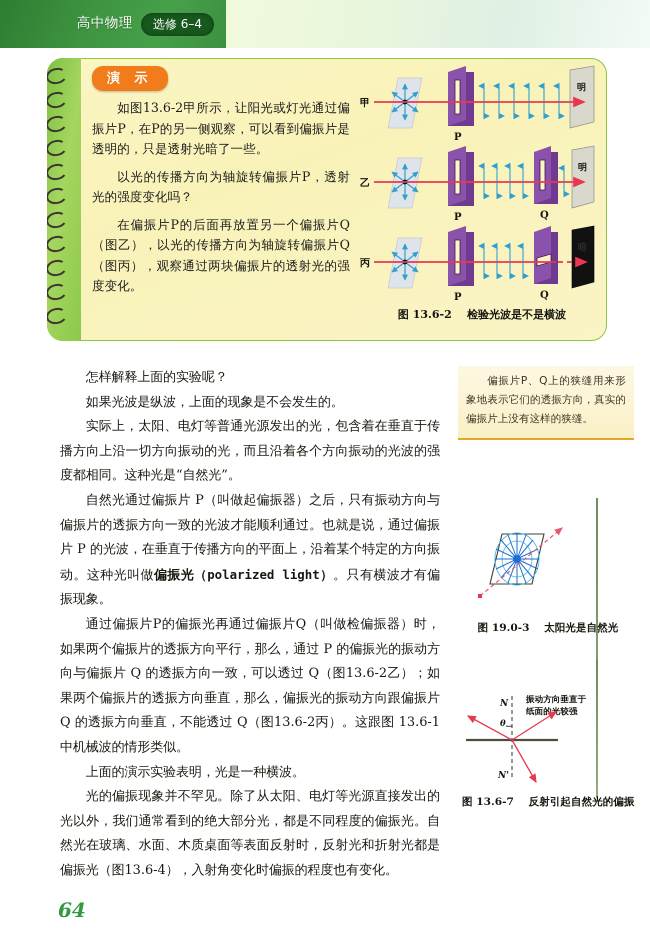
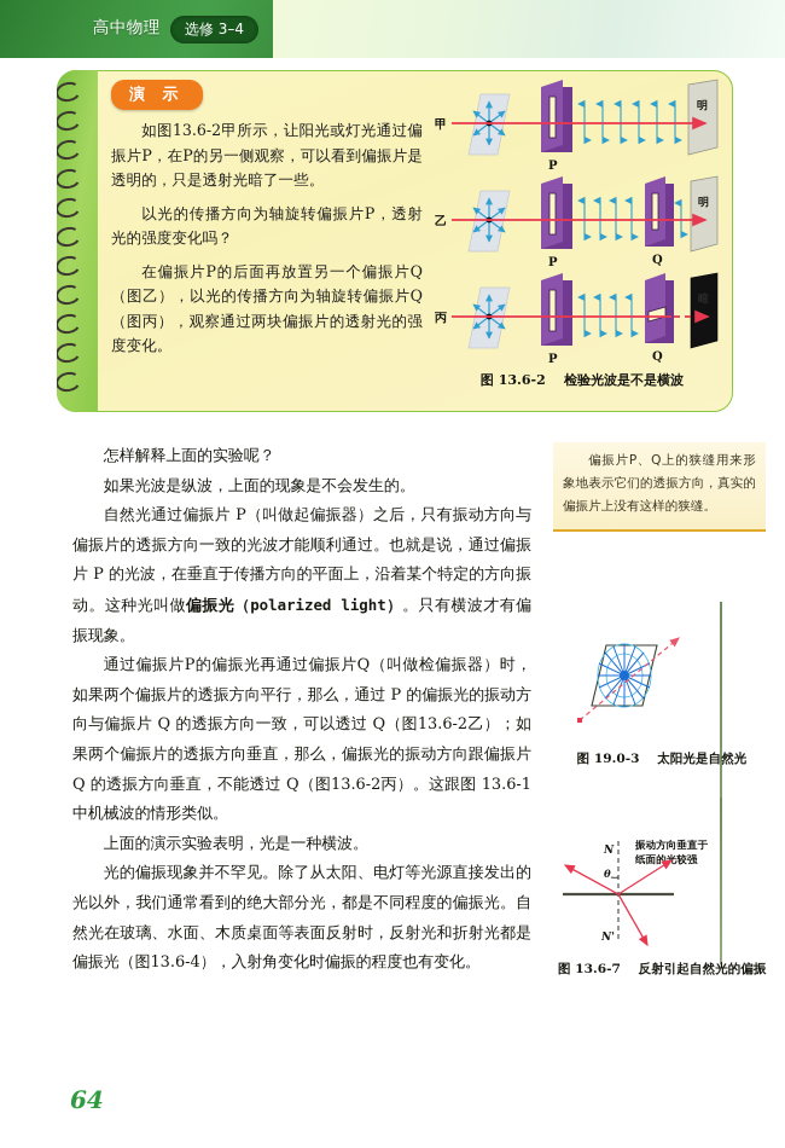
  高中物理
- 选修 6–4
+ 选修 3–4
  演 示
  如图13.6-2甲所示，让阳光或灯光通过偏振片P，在P的另一侧观察，可以看到偏振片是透明的，只是透射光暗了一些。
  以光的传播方向为轴旋转偏振片P，透射光的强度变化吗？
  在偏振片P的后面再放置另一个偏振片Q（图乙），以光的传播方向为轴旋转偏振片Q（图丙），观察通过两块偏振片的透射光的强度变化。
  甲
  P
  明
  乙
  P
  Q
  明
  丙
  P
  Q
  暗
  图 13.6-2 检验光波是不是横波
  怎样解释上面的实验呢？
  如果光波是纵波，上面的现象是不会发生的。
- 实际上，太阳、电灯等普通光源发出的光，包含着在垂直于传播方向上沿一切方向振动的光，而且沿着各个方向振动的光波的强度都相同。这种光是“自然光”。
  自然光通过偏振片 P（叫做起偏振器）之后，只有振动方向与偏振片的透振方向一致的光波才能顺利通过。也就是说，通过偏振片 P 的光波，在垂直于传播方向的平面上，沿着某个特定的方向振动。这种光叫做偏振光（polarized light）。只有横波才有偏振现象。
  通过偏振片P的偏振光再通过偏振片Q（叫做检偏振器）时，如果两个偏振片的透振方向平行，那么，通过 P 的偏振光的振动方向与偏振片 Q 的透振方向一致，可以透过 Q（图13.6-2乙）；如果两个偏振片的透振方向垂直，那么，偏振光的振动方向跟偏振片 Q 的透振方向垂直，不能透过 Q（图13.6-2丙）。这跟图 13.6-1 中机械波的情形类似。
  上面的演示实验表明，光是一种横波。
  光的偏振现象并不罕见。除了从太阳、电灯等光源直接发出的光以外，我们通常看到的绝大部分光，都是不同程度的偏振光。自然光在玻璃、水面、木质桌面等表面反射时，反射光和折射光都是偏振光（图13.6-4），入射角变化时偏振的程度也有变化。
  偏振片P、Q上的狭缝用来形象地表示它们的透振方向，真实的偏振片上没有这样的狭缝。
  图 19.0-3 太阳光是自然光
  振动方向垂直于
  纸面的光较强
  N
  N'
  θ
  图 13.6-7 反射引起自然光的偏振
  64
